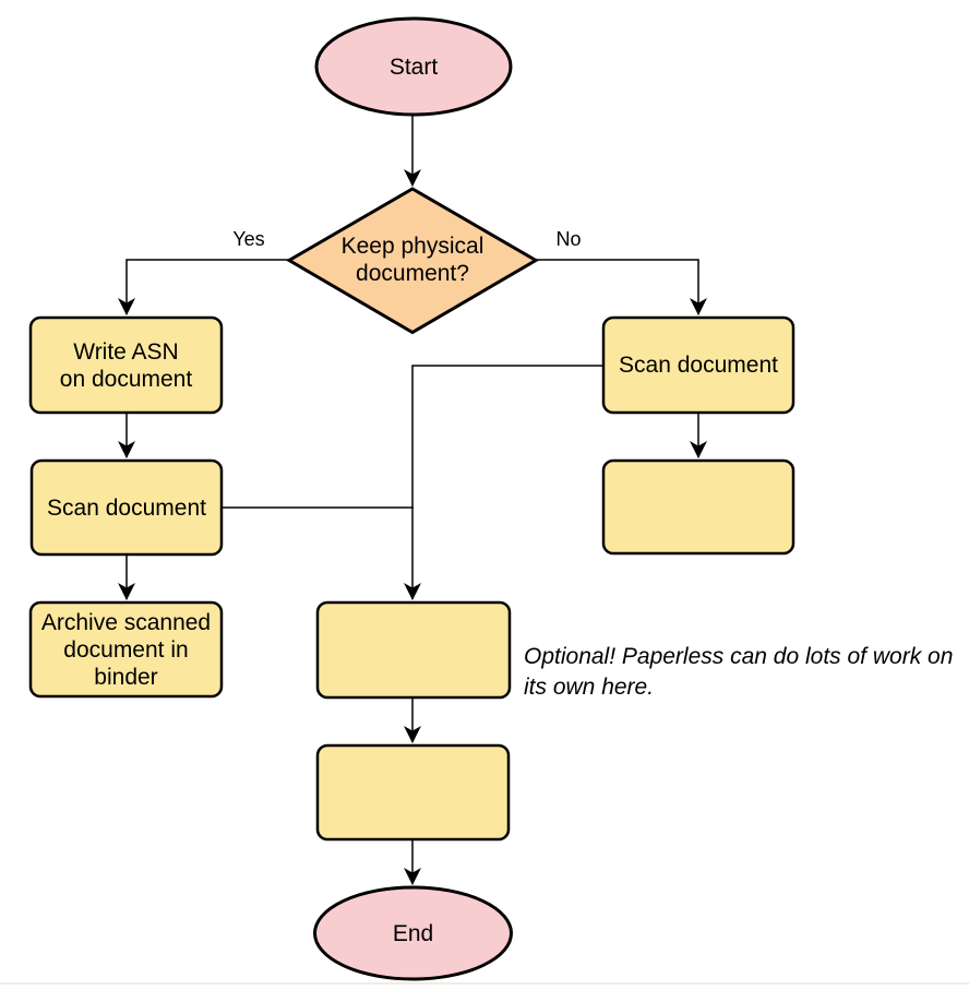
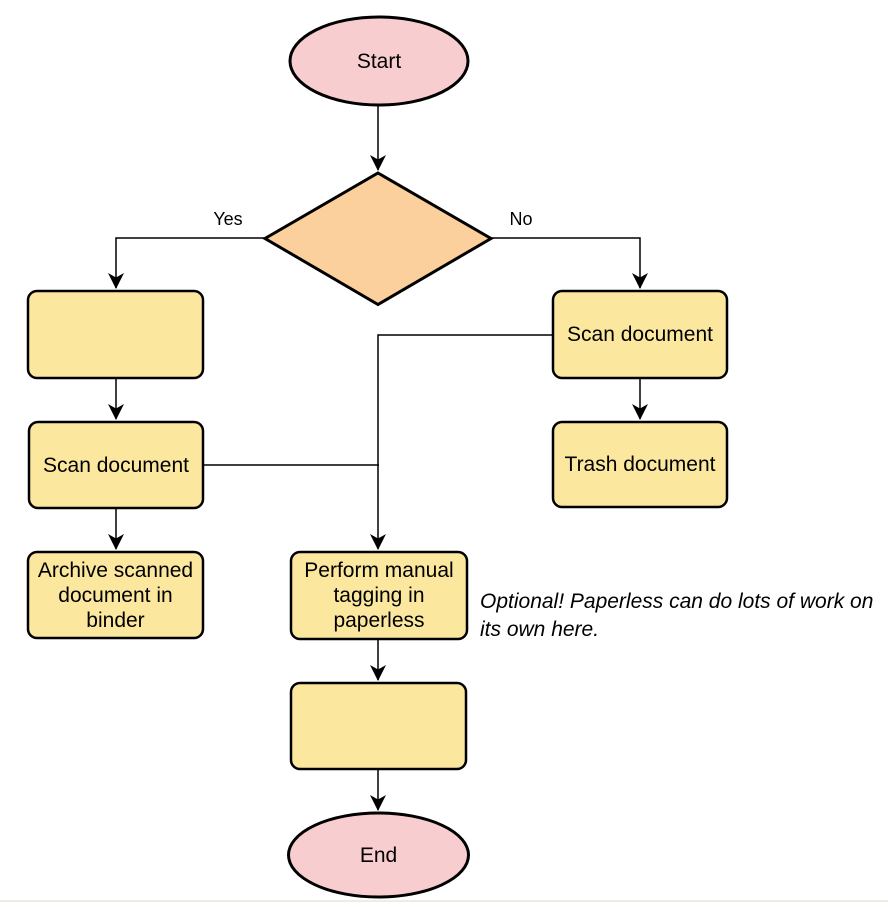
  Start
- Keep physical
- document?
- Write ASN
- on document
  Scan document
  Archive scanned
  document in
  binder
  Scan document
+ Trash document
+ Perform manual
+ tagging in
+ paperless
  End
  Yes
  No
  Optional! Paperless can do lots of work on
  its own here.
